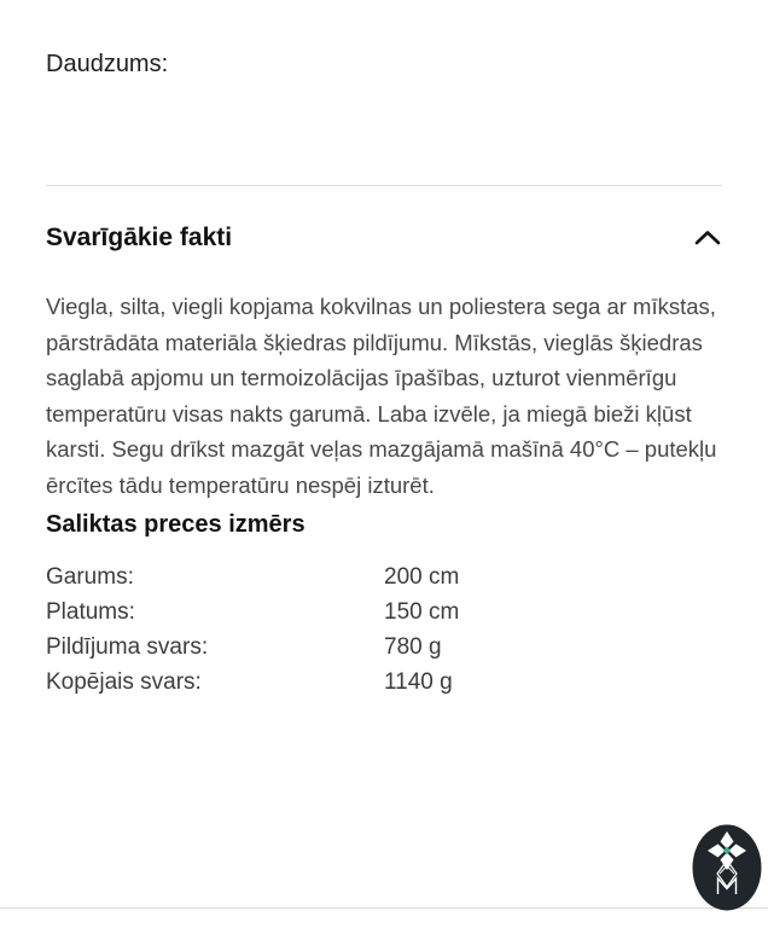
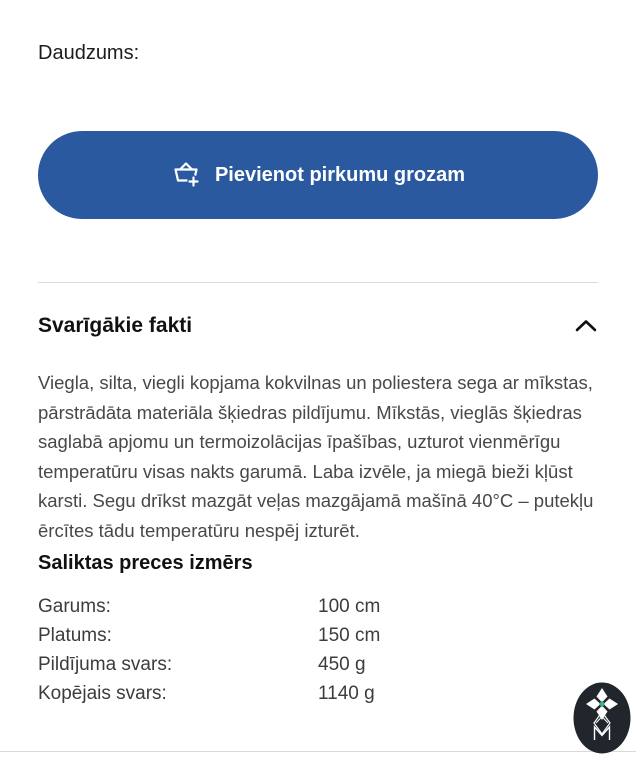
  Daudzums:
+ Pievienot pirkumu grozam
  Svarīgākie fakti
  Viegla, silta, viegli kopjama kokvilnas un poliestera sega ar mīkstas, pārstrādāta materiāla šķiedras pildījumu. Mīkstās, vieglās šķiedras saglabā apjomu un termoizolācijas īpašības, uzturot vienmērīgu temperatūru visas nakts garumā. Laba izvēle, ja miegā bieži kļūst karsti. Segu drīkst mazgāt veļas mazgājamā mašīnā 40°C – putekļu ērcītes tādu temperatūru nespēj izturēt.
  Saliktas preces izmērs
  Garums:
- 200 cm
+ 100 cm
  Platums:
  150 cm
  Pildījuma svars:
- 780 g
+ 450 g
  Kopējais svars:
  1140 g
